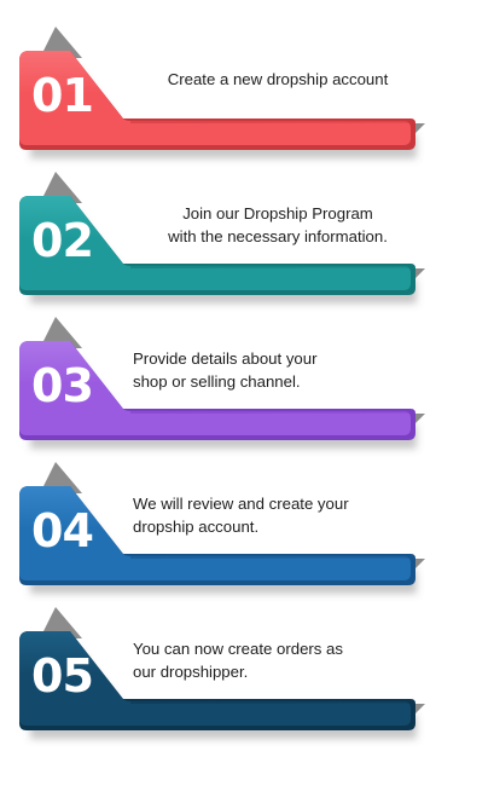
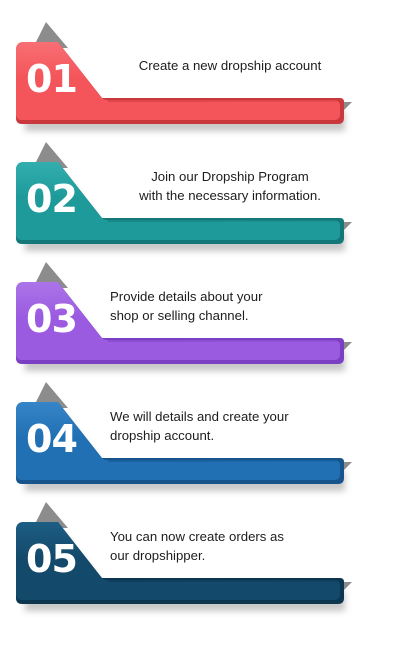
  01
  Create a new dropship account
  02
  Join our Dropship Program
  with the necessary information.
  03
  Provide details about your
  shop or selling channel.
  04
- We will review and create your
+ We will details and create your
  dropship account.
  05
  You can now create orders as
  our dropshipper.
